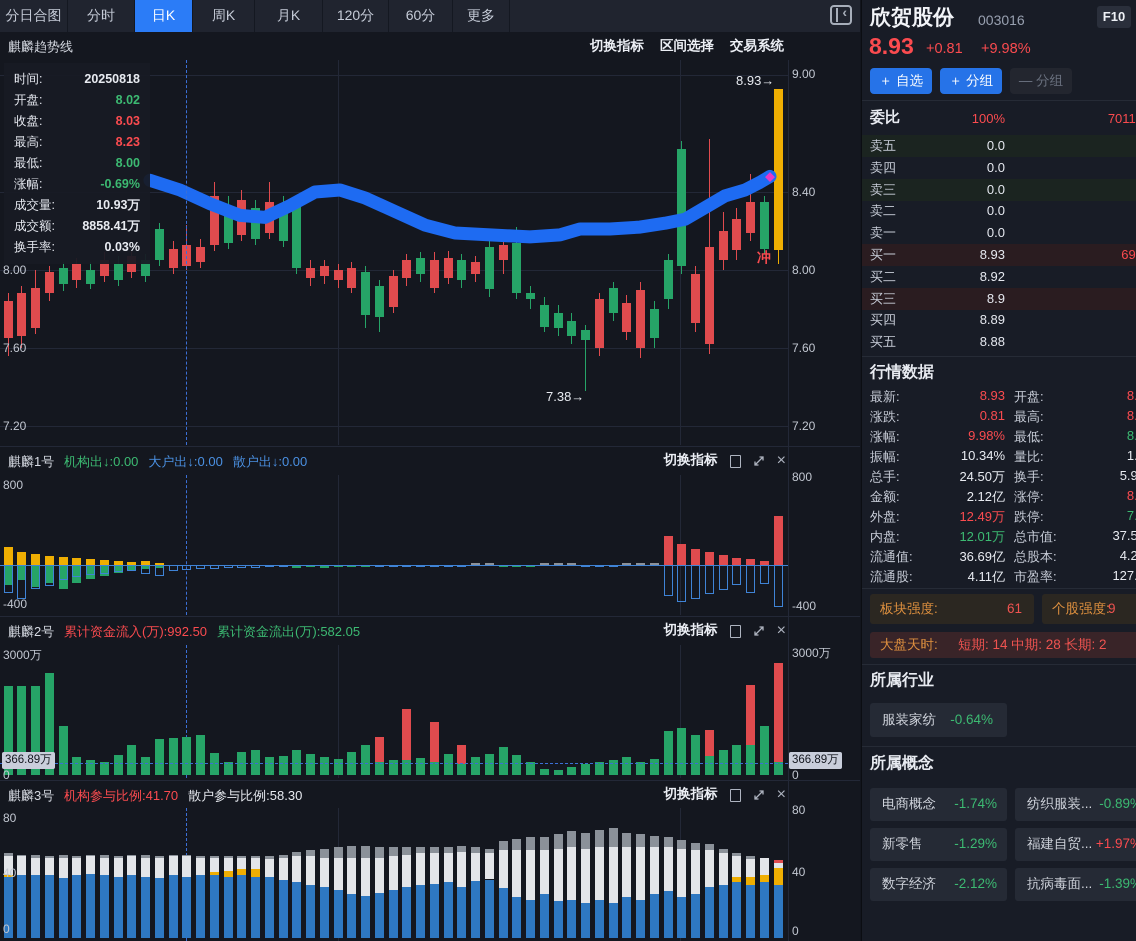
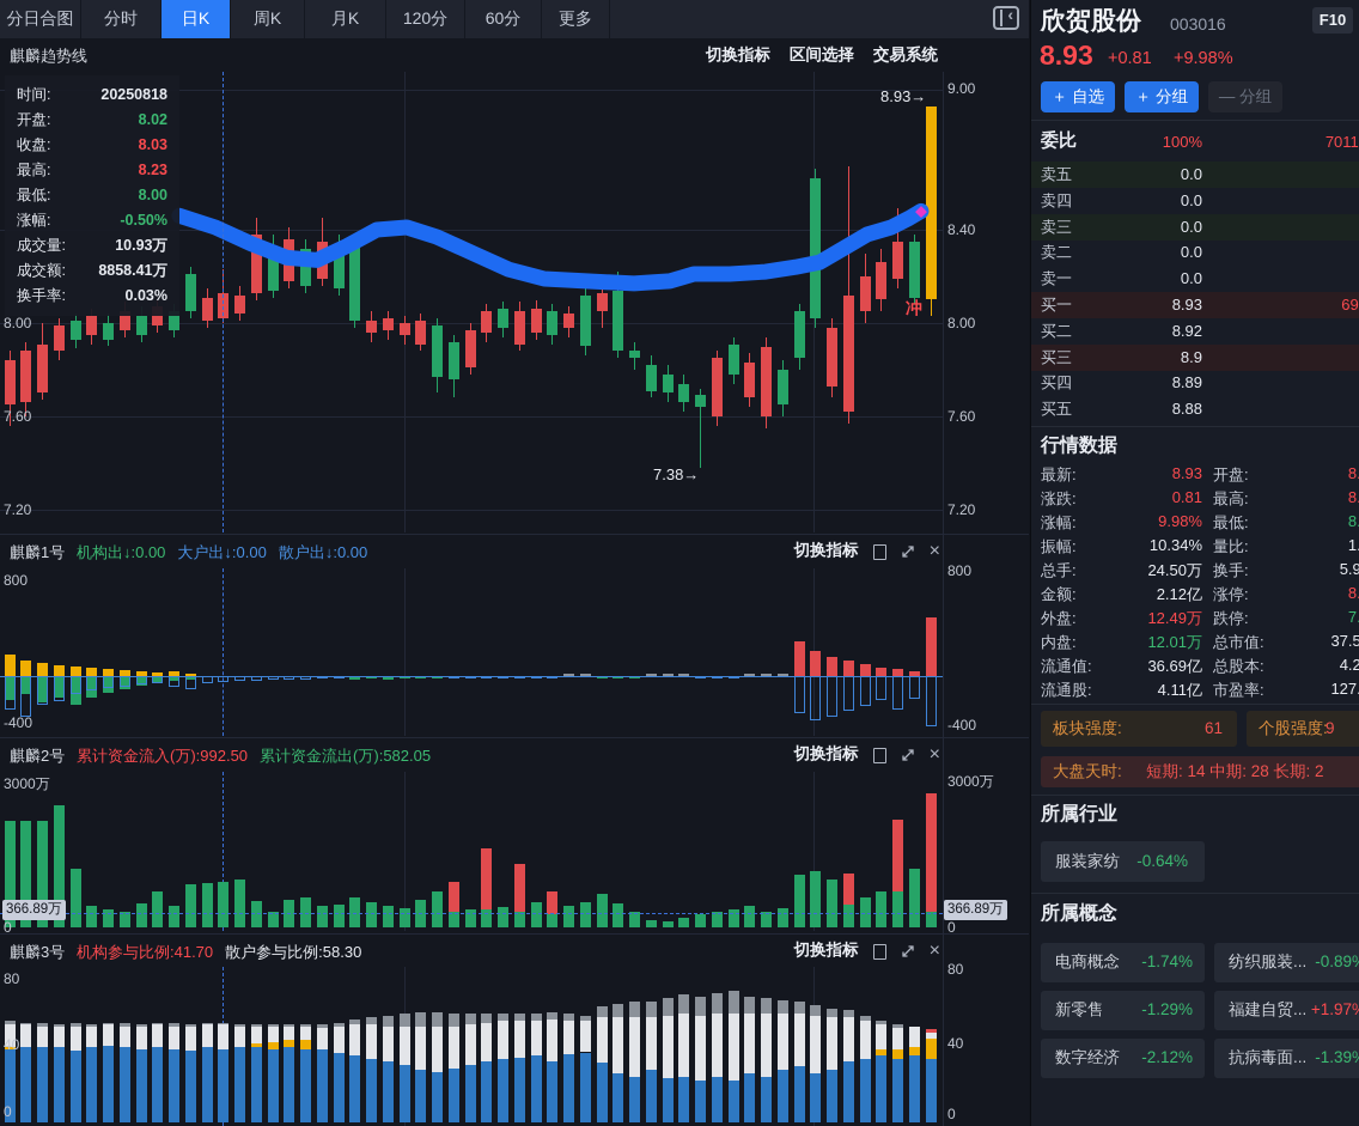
  分日合图
  分时
  日K
  周K
  月K
  120分
  60分
  更多
  麒麟趋势线
  切换指标
  区间选择
  交易系统
  8.00
  7.60
  7.20
  9.00
  8.40
  8.00
  7.60
  7.20
  8.93→
  7.38→
  冲
  麒麟1号
  机构出↓:0.00
  大户出↓:0.00
  散户出↓:0.00
  切换指标
  ×
  麒麟2号
  累计资金流入(万):992.50
  累计资金流出(万):582.05
  切换指标
  ×
  麒麟3号
  机构参与比例:41.70
  散户参与比例:58.30
  切换指标
  ×
  800
  -400
  800
  -400
  3000万
  3000万
  0
  0
  366.89万
  366.89万
  80
  40
  0
  80
  40
  0
  时间:
  20250818
  开盘:
  8.02
  收盘:
  8.03
  最高:
  8.23
  最低:
  8.00
  涨幅:
- -0.69%
+ -0.50%
  成交量:
  10.93万
  成交额:
  8858.41万
  换手率:
  0.03%
  欣贺股份
  003016
  F10
  8.93
  +0.81
  +9.98%
  ＋ 自选
  ＋ 分组
  — 分组
  委比
  100%
  7011
  卖五
  0.0
  卖四
  0.0
  卖三
  0.0
  卖二
  0.0
  卖一
  0.0
  买一
  8.93
  买二
  8.92
  买三
  8.9
  买四
  8.89
  买五
  8.88
  行情数据
  最新:
  8.93
  开盘:
  涨跌:
  0.81
  最高:
  涨幅:
  9.98%
  最低:
  振幅:
  10.34%
  量比:
  总手:
  24.50万
  换手:
  5.9
  金额:
  2.12亿
  涨停:
  外盘:
  12.49万
  跌停:
  内盘:
  12.01万
  总市值:
  37.5
  流通值:
  36.69亿
  总股本:
  4.2
  流通股:
  4.11亿
  市盈率:
  板块强度:
  61
  个股强度:
  9
  大盘天时:
  短期: 14 中期: 28 长期: 2
  所属行业
  服装家纺
  -0.64%
  所属概念
  电商概念
  -1.74%
  纺织服装...
  -0.89
  新零售
  -1.29%
  福建自贸...
  +1.97
  数字经济
  -2.12%
  抗病毒面...
  -1.39
